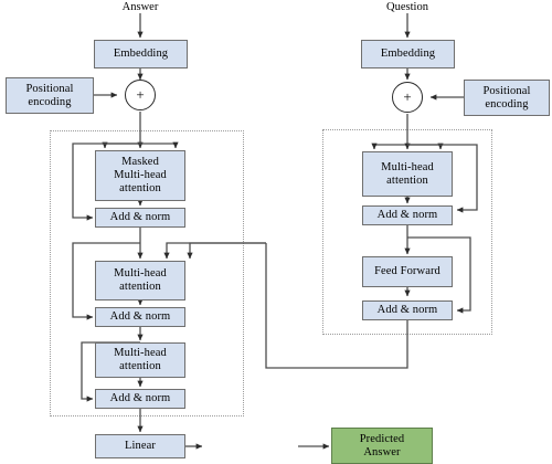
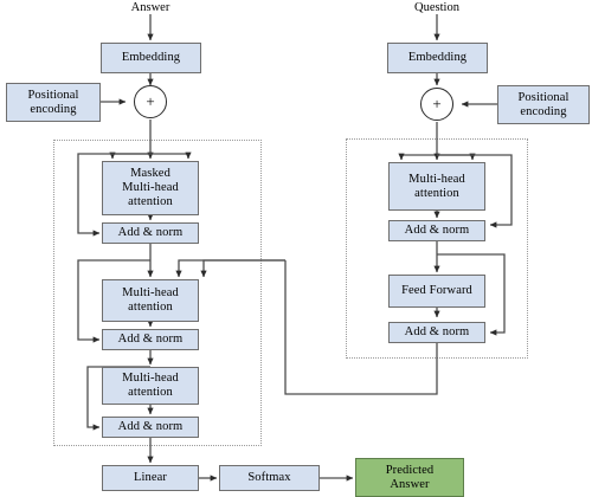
  Answer
  Embedding
  Positional
  encoding
  +
  Masked
  Multi-head
  attention
  Add & norm
  Multi-head
  attention
  Add & norm
  Multi-head
  attention
  Add & norm
  Question
  Embedding
  Positional
  encoding
  +
  Multi-head
  attention
  Add & norm
  Feed Forward
  Add & norm
  Linear
+ Softmax
  Predicted
  Answer
